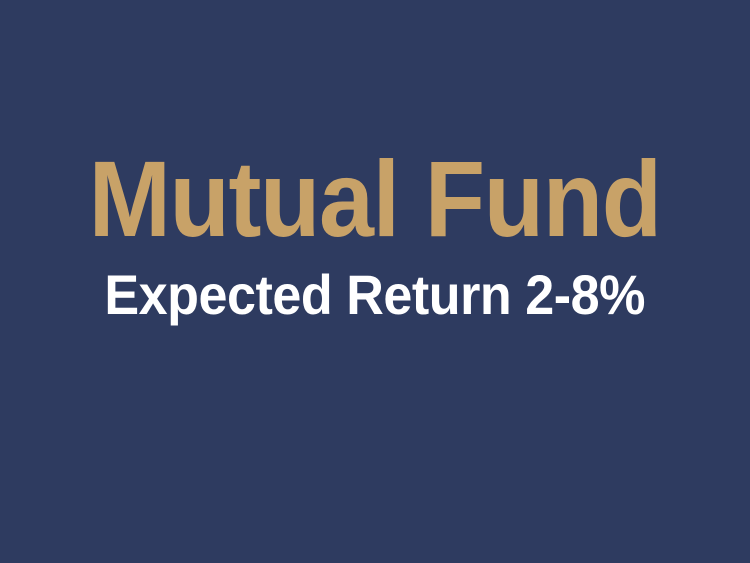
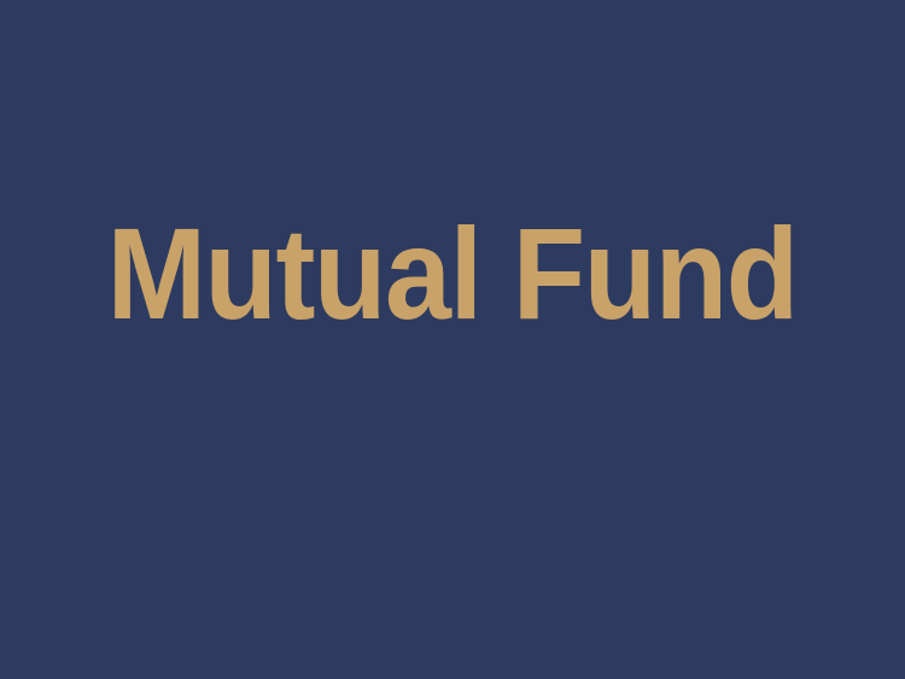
  Mutual Fund
- Expected Return 2-8%
